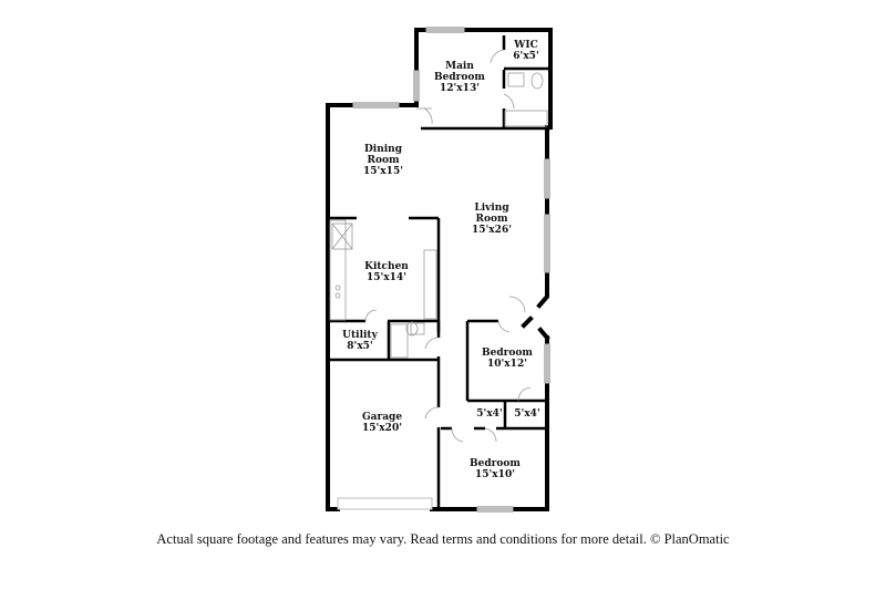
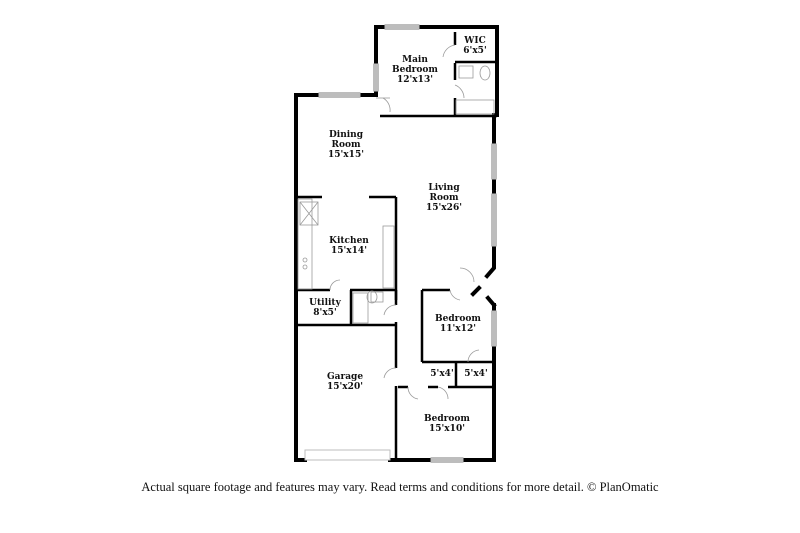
  WIC
  6'x5'
  Main
  Bedroom
  12'x13'
  Dining
  Room
  15'x15'
  Living
  Room
  15'x26'
  Kitchen
  15'x14'
  Utility
  8'x5'
  Bedroom
- 10'x12'
+ 11'x12'
  5'x4'
  5'x4'
  Garage
  15'x20'
  Bedroom
  15'x10'
  Actual square footage and features may vary. Read terms and conditions for more detail. © PlanOmatic
